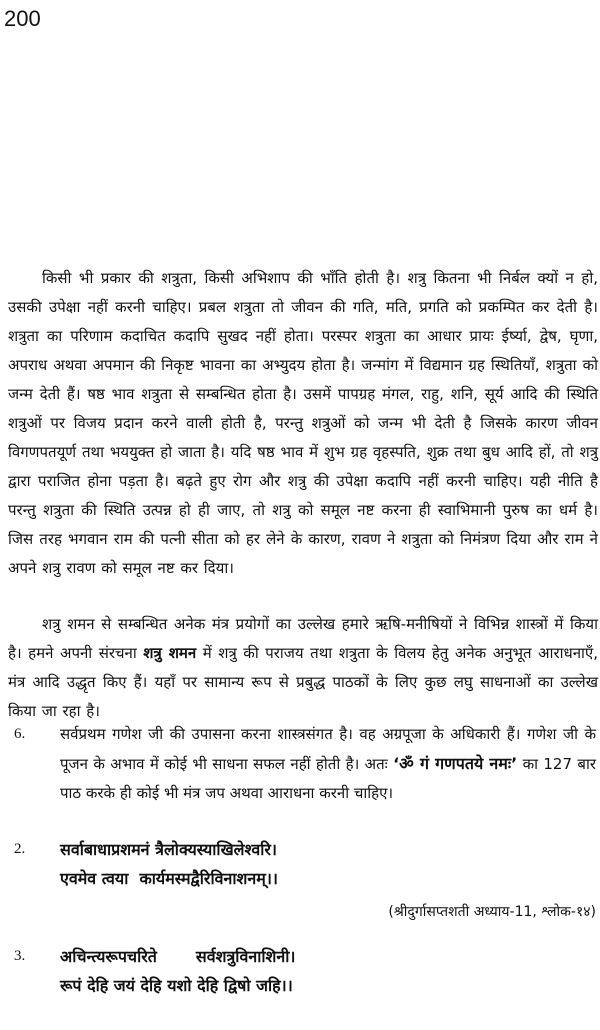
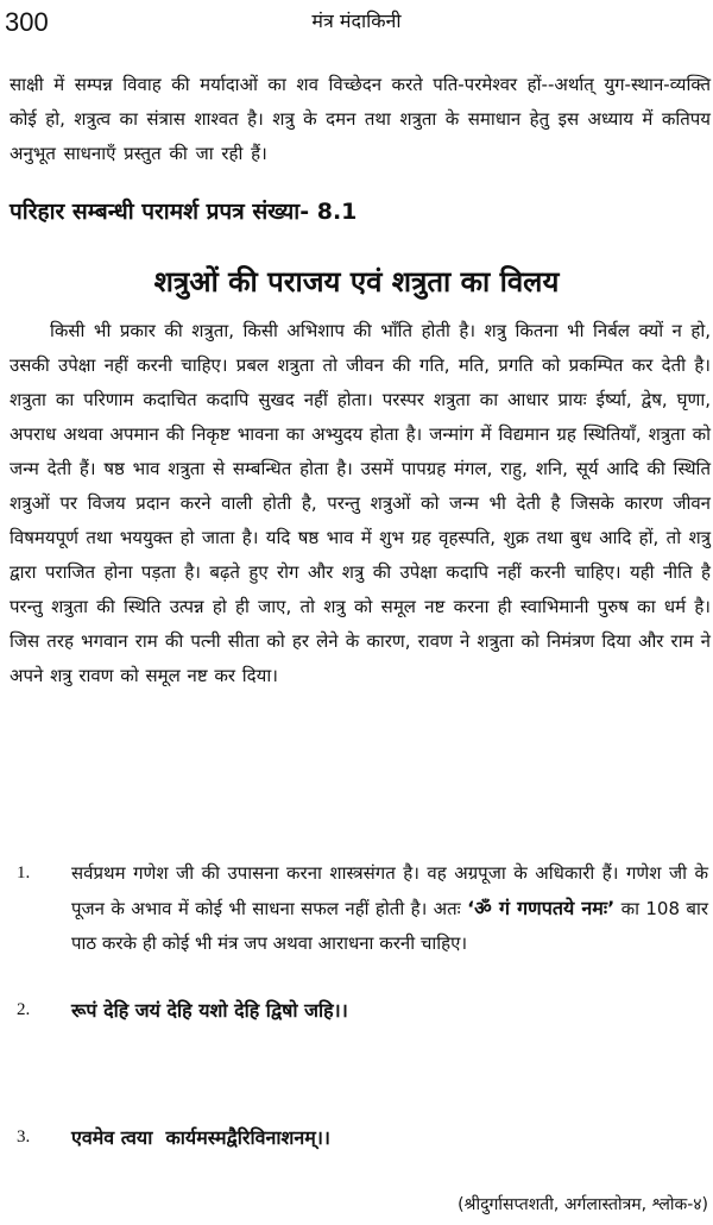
- 200
+ 300
+ मंत्र मंदाकिनी
+ साक्षी में सम्पन्न विवाह की मर्यादाओं का शव विच्छेदन करते पति-परमेश्वर हों--अर्थात् युग-स्थान-व्यक्ति कोई हो, शत्रुत्व का संत्रास शाश्वत है। शत्रु के दमन तथा शत्रुता के समाधान हेतु इस अध्याय में कतिपय अनुभूत साधनाएँ प्रस्तुत की जा रही हैं।
+ परिहार सम्बन्धी परामर्श प्रपत्र संख्या- 8.1
+ शत्रुओं की पराजय एवं शत्रुता का विलय
- किसी भी प्रकार की शत्रुता, किसी अभिशाप की भाँति होती है। शत्रु कितना भी निर्बल क्यों न हो, उसकी उपेक्षा नहीं करनी चाहिए। प्रबल शत्रुता तो जीवन की गति, मति, प्रगति को प्रकम्पित कर देती है। शत्रुता का परिणाम कदाचित कदापि सुखद नहीं होता। परस्पर शत्रुता का आधार प्रायः ईर्ष्या, द्वेष, घृणा, अपराध अथवा अपमान की निकृष्ट भावना का अभ्युदय होता है। जन्मांग में विद्यमान ग्रह स्थितियाँ, शत्रुता को जन्म देती हैं। षष्ठ भाव शत्रुता से सम्बन्धित होता है। उसमें पापग्रह मंगल, राहु, शनि, सूर्य आदि की स्थिति शत्रुओं पर विजय प्रदान करने वाली होती है, परन्तु शत्रुओं को जन्म भी देती है जिसके कारण जीवन विगणपतयूर्ण तथा भययुक्त हो जाता है। यदि षष्ठ भाव में शुभ ग्रह वृहस्पति, शुक्र तथा बुध आदि हों, तो शत्रु द्वारा पराजित होना पड़ता है। बढ़ते हुए रोग और शत्रु की उपेक्षा कदापि नहीं करनी चाहिए। यही नीति है परन्तु शत्रुता की स्थिति उत्पन्न हो ही जाए, तो शत्रु को समूल नष्ट करना ही स्वाभिमानी पुरुष का धर्म है। जिस तरह भगवान राम की पत्नी सीता को हर लेने के कारण, रावण ने शत्रुता को निमंत्रण दिया और राम ने अपने शत्रु रावण को समूल नष्ट कर दिया।
+ किसी भी प्रकार की शत्रुता, किसी अभिशाप की भाँति होती है। शत्रु कितना भी निर्बल क्यों न हो, उसकी उपेक्षा नहीं करनी चाहिए। प्रबल शत्रुता तो जीवन की गति, मति, प्रगति को प्रकम्पित कर देती है। शत्रुता का परिणाम कदाचित कदापि सुखद नहीं होता। परस्पर शत्रुता का आधार प्रायः ईर्ष्या, द्वेष, घृणा, अपराध अथवा अपमान की निकृष्ट भावना का अभ्युदय होता है। जन्मांग में विद्यमान ग्रह स्थितियाँ, शत्रुता को जन्म देती हैं। षष्ठ भाव शत्रुता से सम्बन्धित होता है। उसमें पापग्रह मंगल, राहु, शनि, सूर्य आदि की स्थिति शत्रुओं पर विजय प्रदान करने वाली होती है, परन्तु शत्रुओं को जन्म भी देती है जिसके कारण जीवन विषमयपूर्ण तथा भययुक्त हो जाता है। यदि षष्ठ भाव में शुभ ग्रह वृहस्पति, शुक्र तथा बुध आदि हों, तो शत्रु द्वारा पराजित होना पड़ता है। बढ़ते हुए रोग और शत्रु की उपेक्षा कदापि नहीं करनी चाहिए। यही नीति है परन्तु शत्रुता की स्थिति उत्पन्न हो ही जाए, तो शत्रु को समूल नष्ट करना ही स्वाभिमानी पुरुष का धर्म है। जिस तरह भगवान राम की पत्नी सीता को हर लेने के कारण, रावण ने शत्रुता को निमंत्रण दिया और राम ने अपने शत्रु रावण को समूल नष्ट कर दिया।
- शत्रु शमन से सम्बन्धित अनेक मंत्र प्रयोगों का उल्लेख हमारे ऋषि-मनीषियों ने विभिन्न शास्त्रों में किया है। हमने अपनी संरचना शत्रु शमन में शत्रु की पराजय तथा शत्रुता के विलय हेतु अनेक अनुभूत आराधनाएँ, मंत्र आदि उद्धृत किए हैं। यहाँ पर सामान्य रूप से प्रबुद्ध पाठकों के लिए कुछ लघु साधनाओं का उल्लेख किया जा रहा है।
- 6.
+ 1.
- सर्वप्रथम गणेश जी की उपासना करना शास्त्रसंगत है। वह अग्रपूजा के अधिकारी हैं। गणेश जी के पूजन के अभाव में कोई भी साधना सफल नहीं होती है। अतः ‘ॐ गं गणपतये नमः’ का 127 बार पाठ करके ही कोई भी मंत्र जप अथवा आराधना करनी चाहिए।
+ सर्वप्रथम गणेश जी की उपासना करना शास्त्रसंगत है। वह अग्रपूजा के अधिकारी हैं। गणेश जी के पूजन के अभाव में कोई भी साधना सफल नहीं होती है। अतः ‘ॐ गं गणपतये नमः’ का 108 बार पाठ करके ही कोई भी मंत्र जप अथवा आराधना करनी चाहिए।
  2.
- सर्वाबाधाप्रशमनं त्रैलोक्यस्याखिलेश्वरि।
- एवमेव त्वया कार्यमस्मद्वैरिविनाशनम्।।
+ रूपं देहि जयं देहि यशो देहि द्विषो जहि।।
- (श्रीदुर्गासप्तशती अध्याय-11, श्लोक-१४)
  3.
- अचिन्त्यरूपचरिते सर्वशत्रुविनाशिनी।
- रूपं देहि जयं देहि यशो देहि द्विषो जहि।।
+ एवमेव त्वया कार्यमस्मद्वैरिविनाशनम्।।
+ (श्रीदुर्गासप्तशती, अर्गलास्तोत्रम, श्लोक-४)
